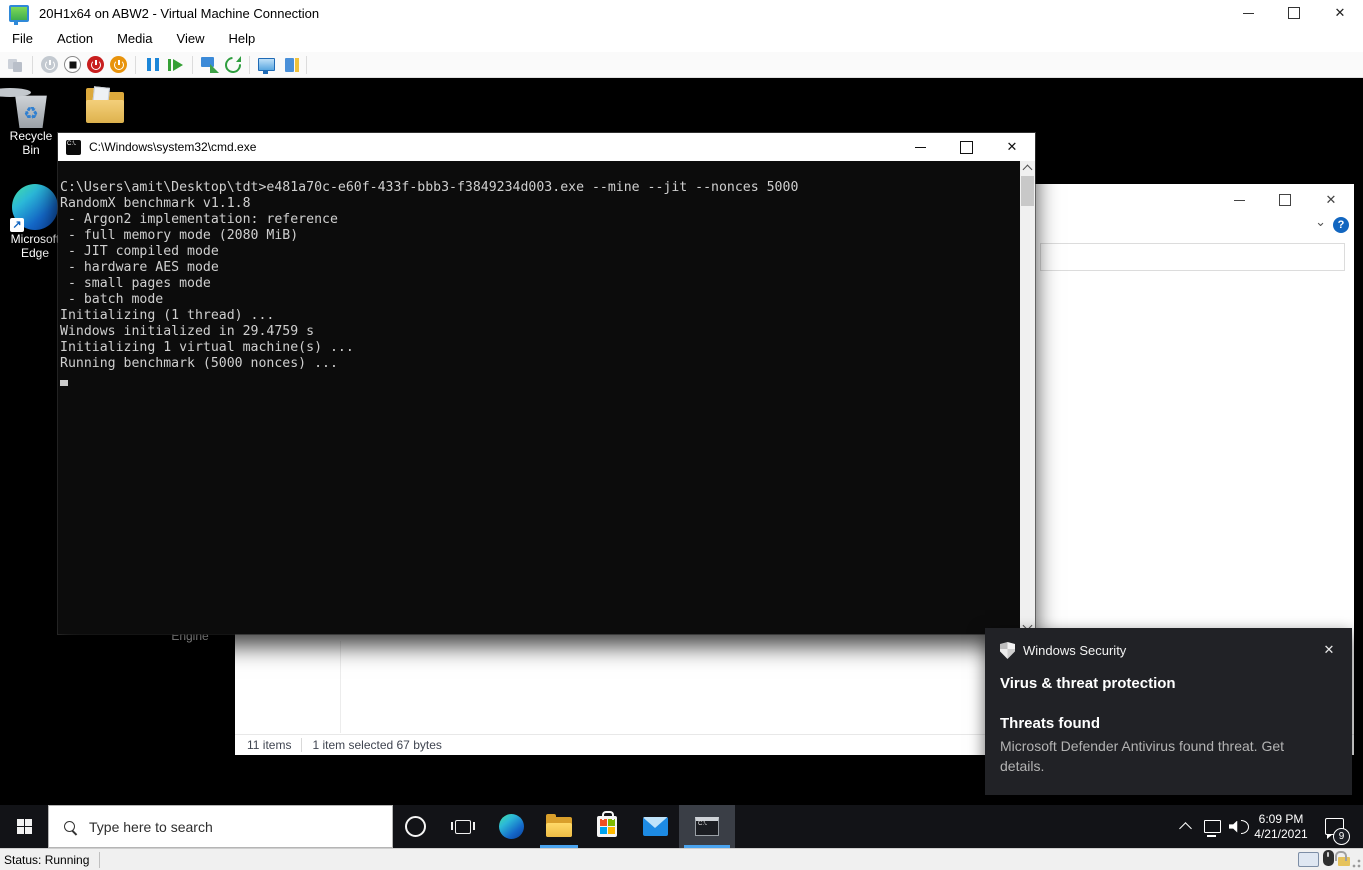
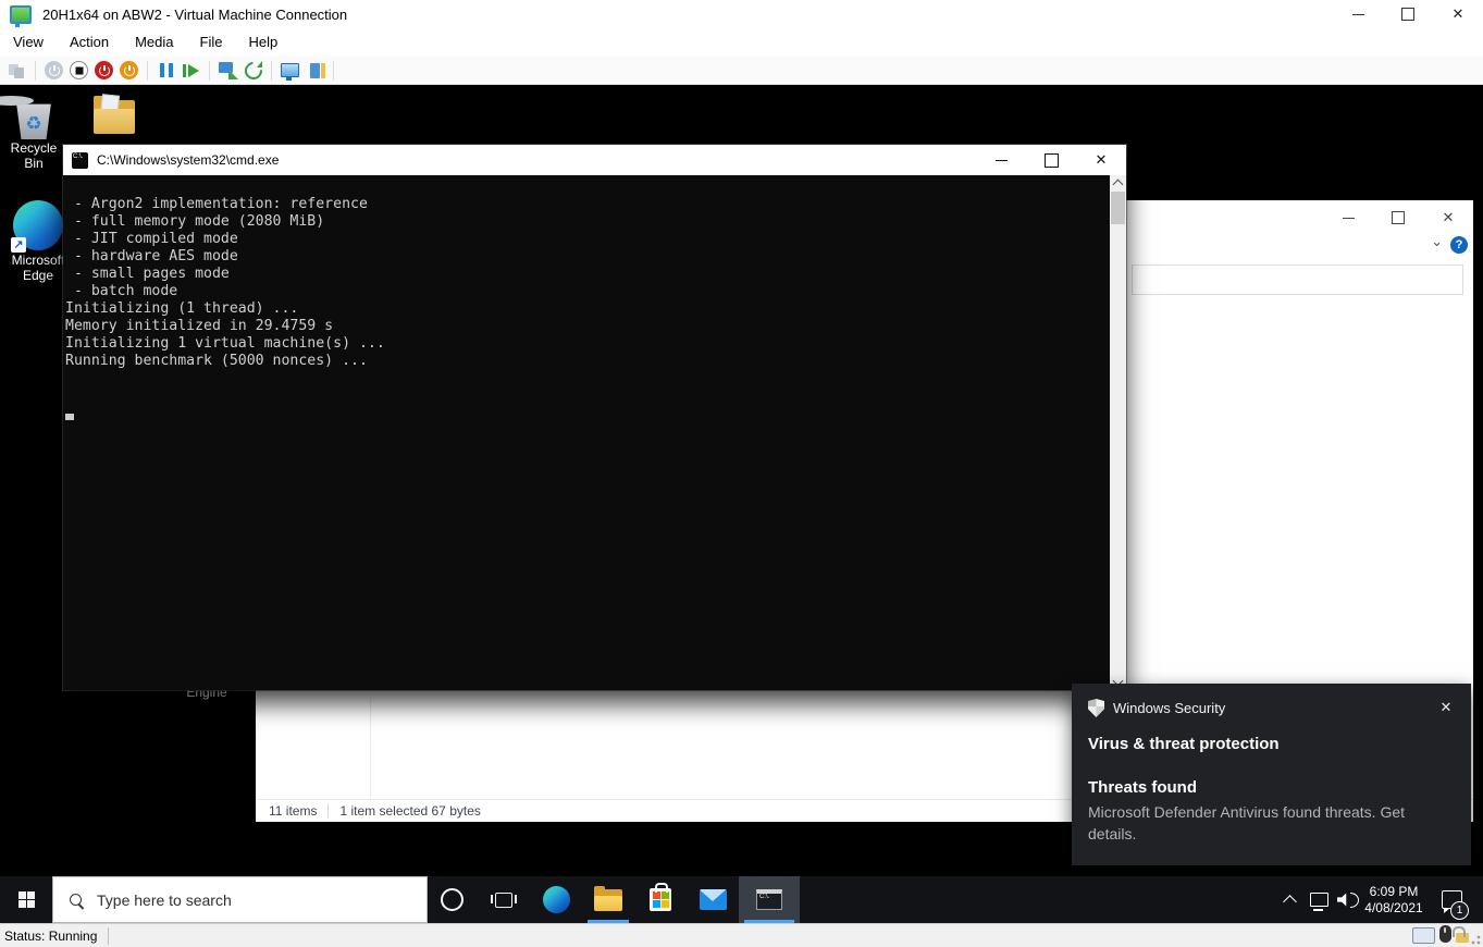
  20H1x64 on ABW2 - Virtual Machine Connection
  ✕
- File
+ View
  Action
  Media
- View
+ File
  Help
  ♻
  Recycle Bin
  ↗
  Microsof Edge
  Engine
  ✕
  ⌄
  ?
  11 items
  1 item selected 67 bytes
  C:\Windows\system32\cmd.exe
  ✕
- C:\Users\amit\Desktop\tdt>e481a70c-e60f-433f-bbb3-f3849234d003.exe --mine --jit --nonces 5000
- RandomX benchmark v1.1.8
  - Argon2 implementation: reference
  - full memory mode (2080 MiB)
  - JIT compiled mode
  - hardware AES mode
  - small pages mode
  - batch mode
  Initializing (1 thread) ...
- Windows initialized in 29.4759 s
+ Memory initialized in 29.4759 s
  Initializing 1 virtual machine(s) ...
  Running benchmark (5000 nonces) ...
  Windows Security
  ✕
  Virus & threat protection
  Threats found
- Microsoft Defender Antivirus found threat. Get details.
+ Microsoft Defender Antivirus found threats. Get details.
  Type here to search
  6:09 PM
- 4/21/2021
+ 4/08/2021
- 9
+ 1
  Status: Running
